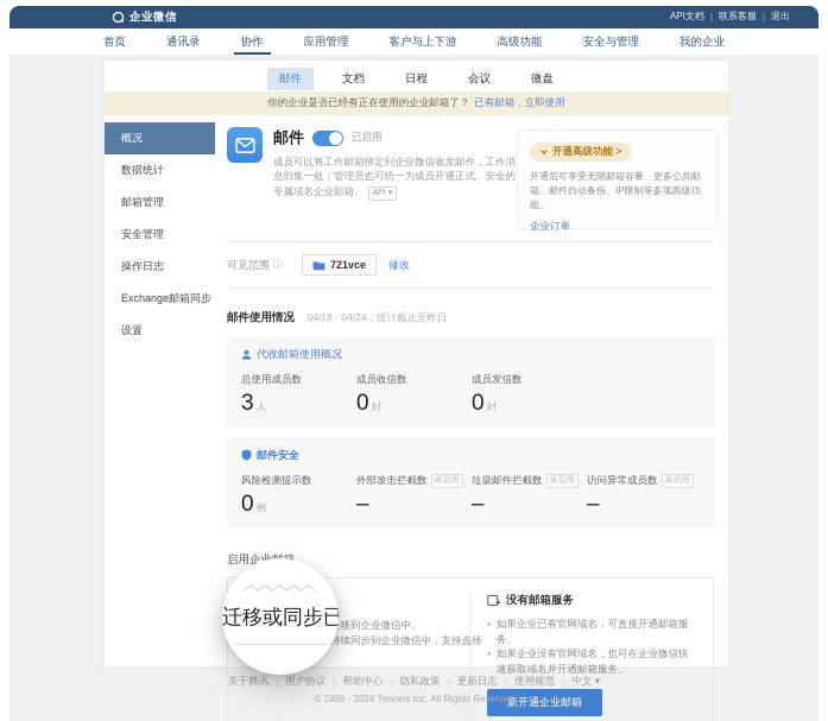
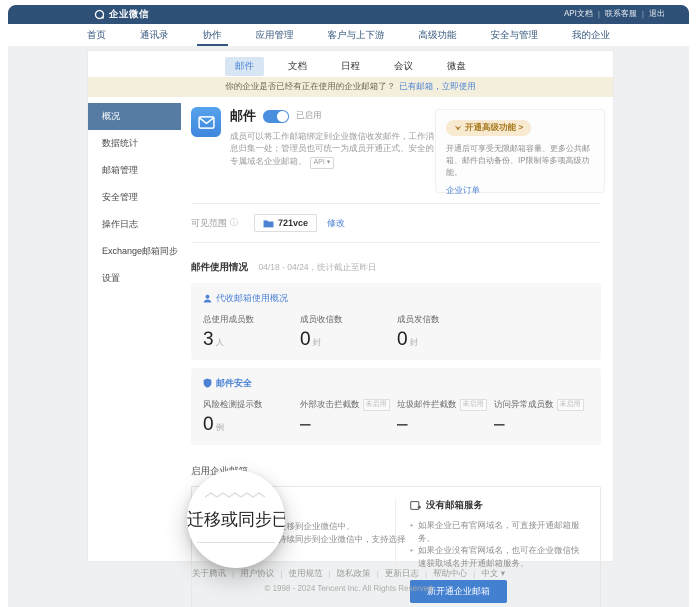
  企业微信
  API文档
  |
  联系客服
  |
  退出
  首页
  通讯录
  协作
  应用管理
  客户与上下游
  高级功能
  安全与管理
  我的企业
  邮件
  文档
  日程
  会议
  微盘
  你的企业是否已经有正在使用的企业邮箱了？
  已有邮箱，立即使用
  概况
  数据统计
  邮箱管理
  安全管理
  操作日志
  Exchange邮箱同步
  设置
  邮件
  已启用
  成员可以将工作邮箱绑定到企业微信收发邮件，工作消息归集一处；管理员也可统一为成员开通正式、安全的专属域名企业邮箱。
  开通高级功能 >
  开通后可享受无限邮箱容量、更多公共邮箱、邮件自动备份、IP限制等多项高级功能。
  企业订单
  可见范围
  ⓘ
  721vce
  修改
  邮件使用情况 04/18 - 04/24，统计截止至昨日
  代收邮箱使用概况
  总使用成员数
  3
  人
  成员收信数
  0
  封
  成员发信数
  0
  封
  邮件安全
  风险检测提示数
  0
  例
  外部攻击拦截数
  –
  垃圾邮件拦截数
  –
  访问异常成员数
  –
  移到企业微信中。
  持续同步到企业微信中，支持选择
  没有邮箱服务
  如果企业已有官网域名，可直接开通邮箱服务。
  如果企业没有官网域名，也可在企业微信快速获取域名并开通邮箱服务。
  新开通企业邮箱
  关于腾讯
  |
  用户协议
  |
- 帮助中心
+ 使用规范
  |
  隐私政策
  |
  更新日志
- 使用规范
+ 帮助中心
  中文 ▾
  © 1998 - 2024 Tencent Inc. All Rights Reserved
  迁移或同步已
